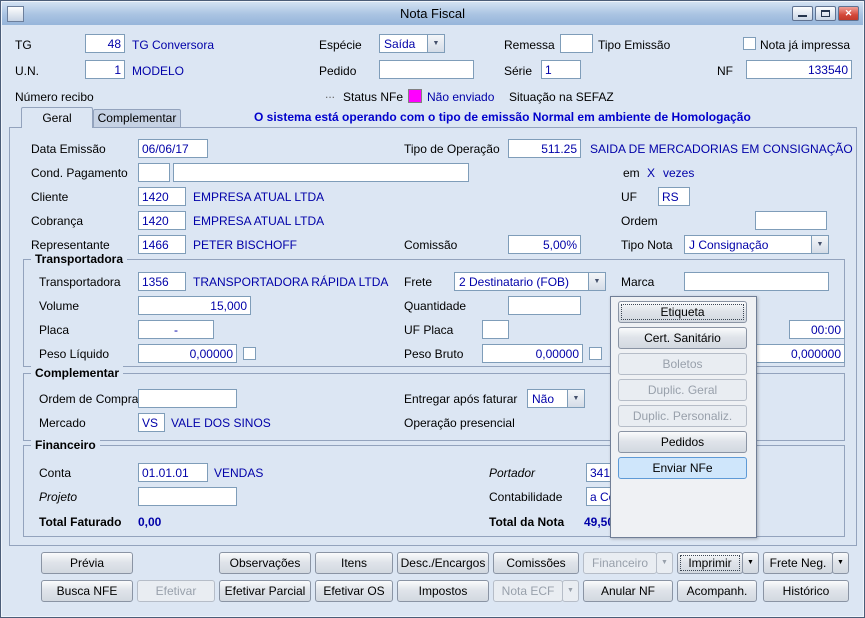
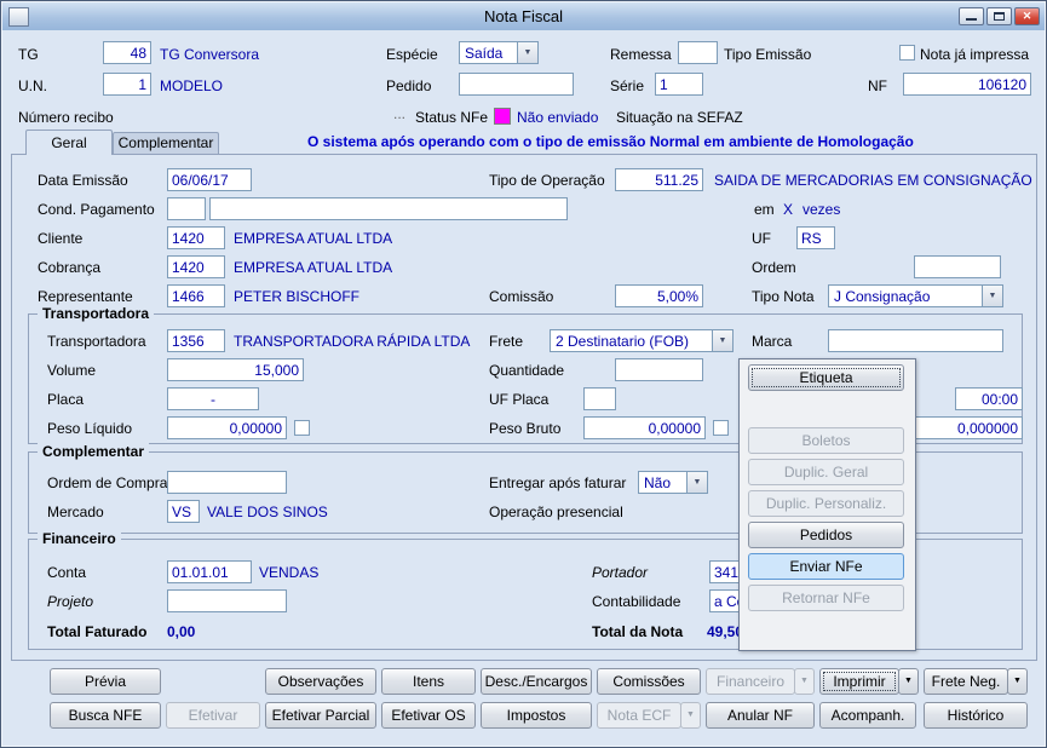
  Nota Fiscal
  ✕
  TG
  48
  TG Conversora
  Espécie
  Saída
  Remessa
  Tipo Emissão
  Nota já impressa
  U.N.
  1
  MODELO
  Pedido
  Série
  1
  NF
- 133540
+ 106120
  Número recibo
  ...
  Status NFe
  Não enviado
  Situação na SEFAZ
  Geral
  Complementar
- O sistema está operando com o tipo de emissão Normal em ambiente de Homologação
+ O sistema após operando com o tipo de emissão Normal em ambiente de Homologação
  Data Emissão
  06/06/17
  Tipo de Operação
  511.25
  SAIDA DE MERCADORIAS EM CONSIGNAÇÃO
  Cond. Pagamento
  em
  X
  vezes
  Cliente
  1420
  EMPRESA ATUAL LTDA
  UF
  RS
  Cobrança
  1420
  EMPRESA ATUAL LTDA
  Ordem
  Representante
  1466
  PETER BISCHOFF
  Comissão
  5,00%
  Tipo Nota
  J Consignação
  Transportadora
  Transportadora
  1356
  TRANSPORTADORA RÁPIDA LTDA
  Frete
  2 Destinatario (FOB)
  Marca
  Volume
  15,000
  Quantidade
  Placa
  -
  UF Placa
  00:00
  Peso Líquido
  0,00000
  Peso Bruto
  0,00000
  0,000000
  Complementar
  Ordem de Compra
  Entregar após faturar
  Não
  Mercado
  VS
  VALE DOS SINOS
  Operação presencial
  Financeiro
  Conta
  01.01.01
  VENDAS
  Portador
  341
  Projeto
  Contabilidade
  Total Faturado
  0,00
  Total da Nota
  49,5
  Etiqueta
- Cert. Sanitário
  Boletos
  Duplic. Geral
  Duplic. Personaliz.
  Pedidos
  Enviar NFe
+ Retornar NFe
  Prévia
  Observações
  Itens
  Desc./Encargos
  Comissões
  Financeiro
  Imprimir
  Frete Neg.
  Busca NFE
  Efetivar
  Efetivar Parcial
  Efetivar OS
  Impostos
  Nota ECF
  Anular NF
  Acompanh.
  Histórico
